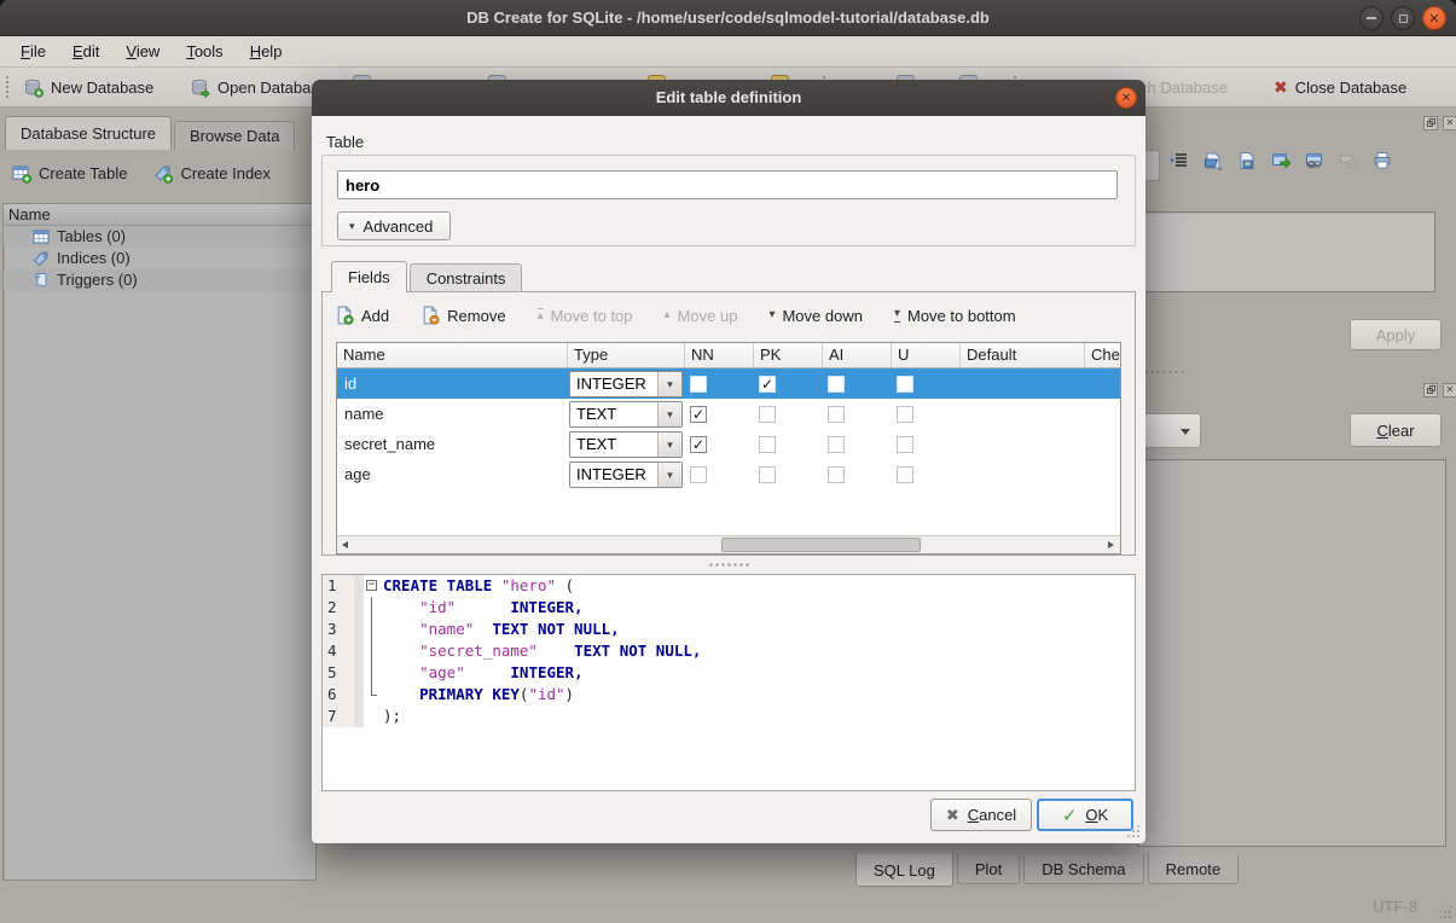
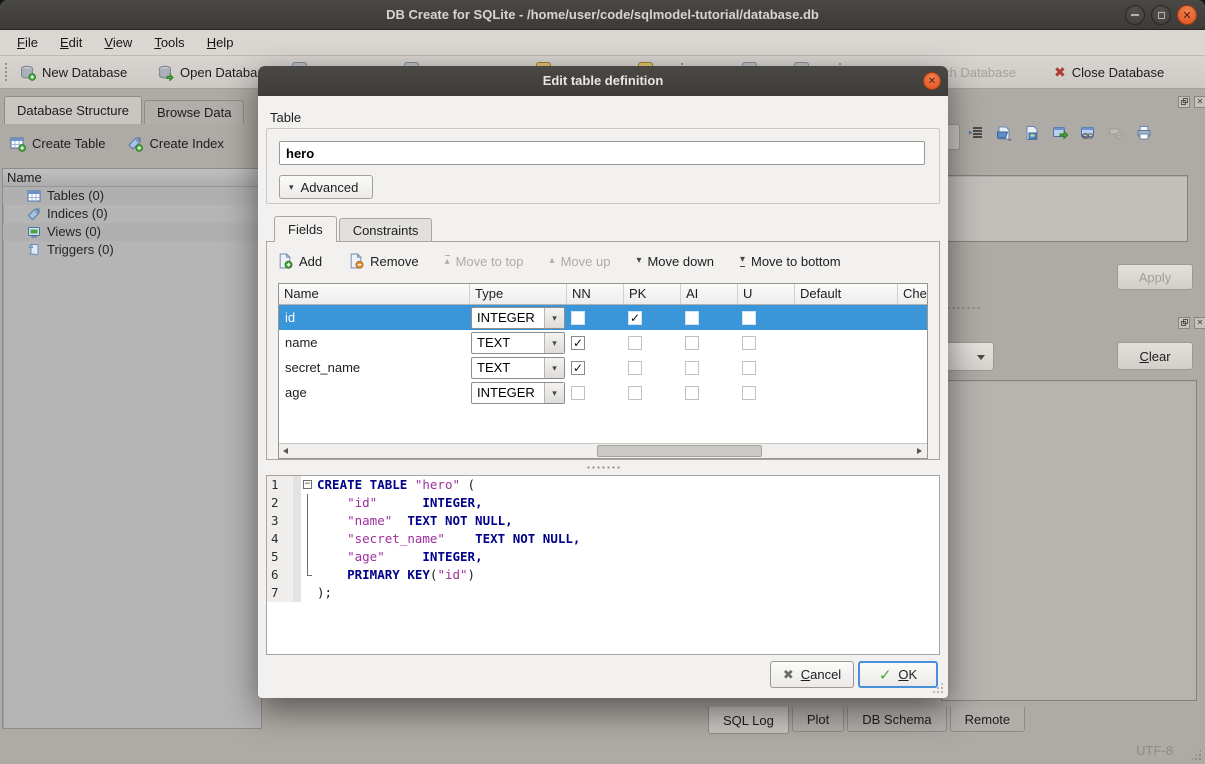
  DB Create for SQLite - /home/user/code/sqlmodel-tutorial/database.db
  ✕
  File
  Edit
  View
  Tools
  Help
  New Database
  Open Databa
  h Database
  ✖
  Close Database
  Database Structure
  Browse Data
  Create Table
  Create Index
  Name
  Tables (0)
  Indices (0)
+ Views (0)
  Triggers (0)
  ✕
  Apply
  ✕
  Clear
  SQL Log
  Plot
  DB Schema
  Remote
  UTF-8
  Edit table definition
  ✕
  Table
  hero
  ▾
  Advanced
  Fields
  Constraints
  Add
  Remove
  ▴
  Move to top
  ▴
  Move up
  ▾
  Move down
  ▾
  Move to bottom
  Name
  Type
  NN
  PK
  AI
  U
  Default
  id
  INTEGER
  ▾
  ✓
  name
  TEXT
  ▾
  ✓
  secret_name
  TEXT
  ▾
  ✓
  age
  INTEGER
  ▾
  1
  −
  CREATE TABLE "hero" (
  2
  "id" INTEGER,
  3
  "name" TEXT NOT NULL,
  4
  "secret_name" TEXT NOT NULL,
  5
  "age" INTEGER,
  6
  PRIMARY KEY("id")
  7
  );
  ✖
  Cancel
  ✓
  OK
